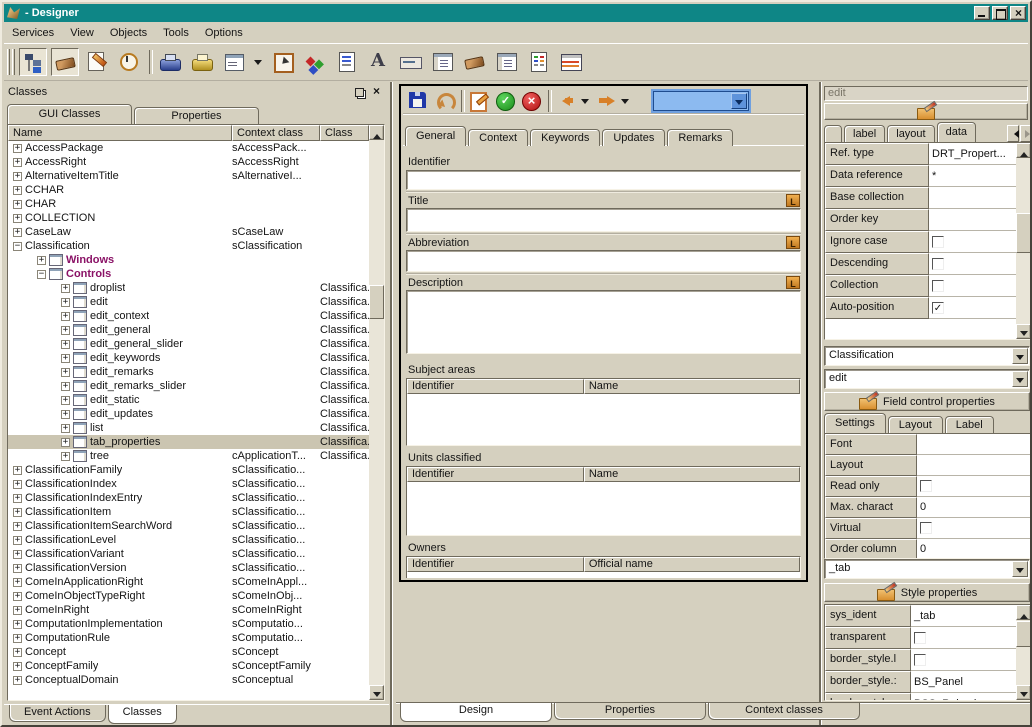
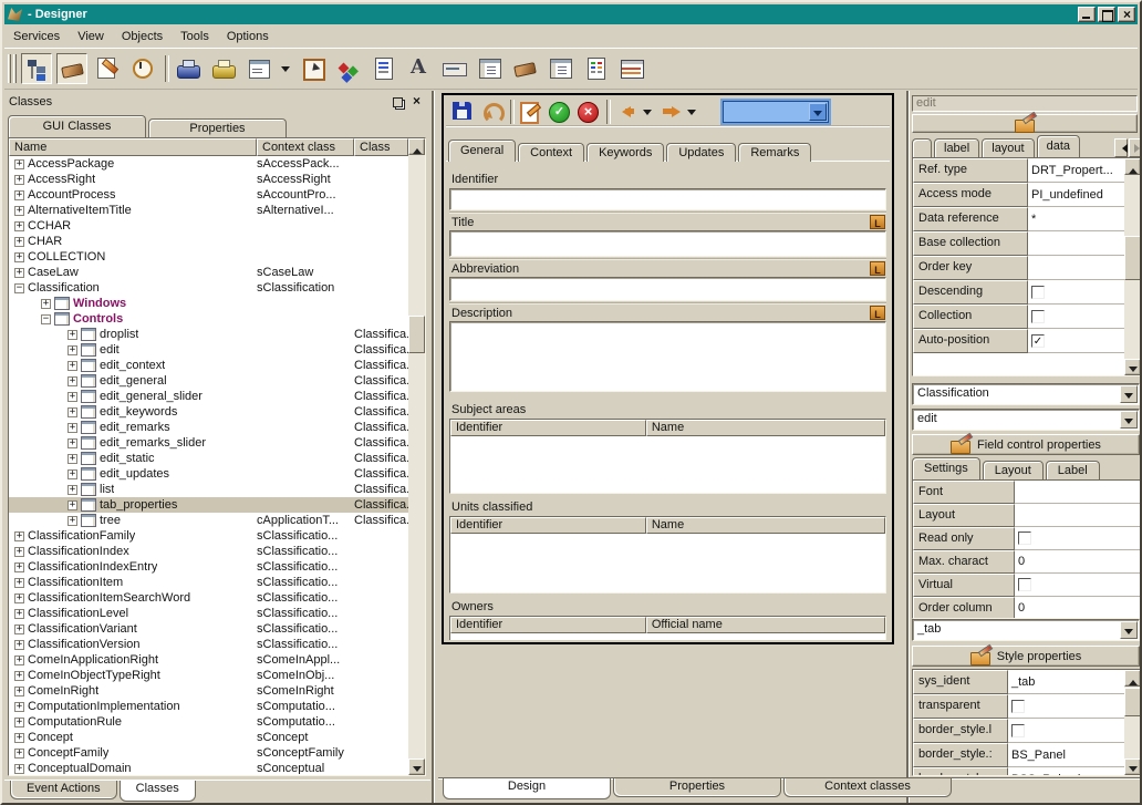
  - Designer
  Services
  View
  Objects
  Tools
  Options
  Classes
  GUI Classes
  Properties
  Name
  Context class
  Class
  AccessPackage
  sAccessPack...
  AccessRight
  sAccessRight
+ AccountProcess
+ sAccountPro...
  AlternativeItemTitle
  sAlternativeI...
  CCHAR
  CHAR
  COLLECTION
  CaseLaw
  sCaseLaw
  Classification
  sClassification
  Windows
  Controls
  droplist
  Classifica
  edit
  Classifica
  edit_context
  Classifica
  edit_general
  Classifica
  edit_general_slider
  Classifica
  edit_keywords
  Classifica
  edit_remarks
  Classifica
  edit_remarks_slider
  Classifica
  edit_static
  Classifica
  edit_updates
  Classifica
  list
  Classifica
  tab_properties
  Classifica
  tree
  cApplicationT...
  Classifica
  ClassificationFamily
  sClassificatio...
  ClassificationIndex
  sClassificatio...
  ClassificationIndexEntry
  sClassificatio...
  ClassificationItem
  sClassificatio...
  ClassificationItemSearchWord
  sClassificatio...
  ClassificationLevel
  sClassificatio...
  ClassificationVariant
  sClassificatio...
  ClassificationVersion
  sClassificatio...
  ComeInApplicationRight
  sComeInAppl...
  ComeInObjectTypeRight
  sComeInObj...
  ComeInRight
  sComeInRight
  ComputationImplementation
  sComputatio...
  ComputationRule
  sComputatio...
  Concept
  sConcept
  ConceptFamily
  sConceptFamily
  ConceptualDomain
  sConceptual
  Event Actions
  Classes
  General
  Context
  Keywords
  Updates
  Remarks
  Identifier
  Title
  Abbreviation
  Description
  Subject areas
  Identifier
  Name
  Units classified
  Identifier
  Name
  Owners
  Identifier
  Official name
  Design
  Properties
  Context classes
  edit
  label
  layout
  data
  Ref. type
  DRT_Propert...
+ Access mode
+ PI_undefined
  Data reference
  *
  Base collection
  Order key
- Ignore case
  Descending
  Collection
  Auto-position
  Classification
  edit
  Field control properties
  Settings
  Layout
  Label
  Font
  Layout
  Read only
  Max. charact
  0
  Virtual
  Order column
  0
  _tab
  Style properties
  sys_ident
  _tab
  transparent
  border_style.l
  border_style.:
  BS_Panel
